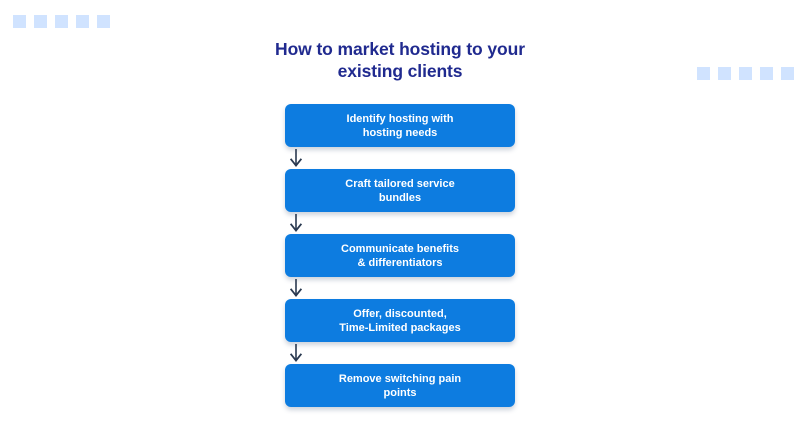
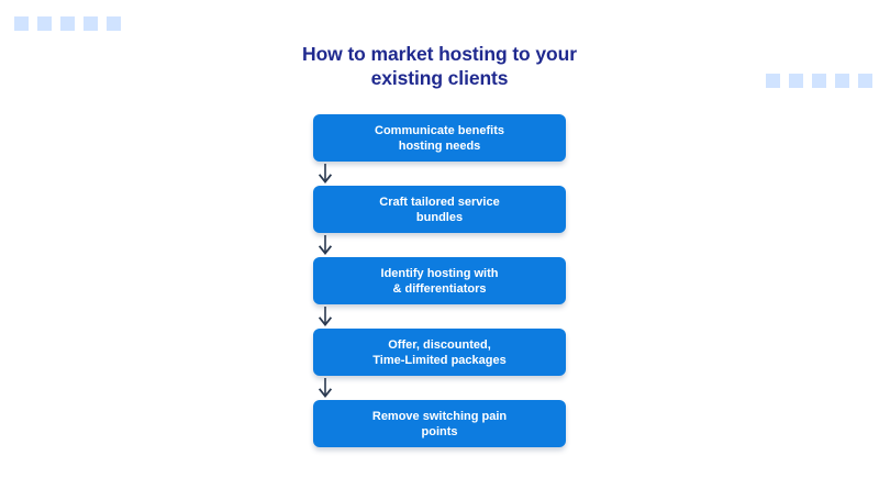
  How to market hosting to your
  existing clients
- Identify hosting with
+ Communicate benefits
  hosting needs
  Craft tailored service
  bundles
- Communicate benefits
+ Identify hosting with
  & differentiators
  Offer, discounted,
  Time-Limited packages
  Remove switching pain
  points
